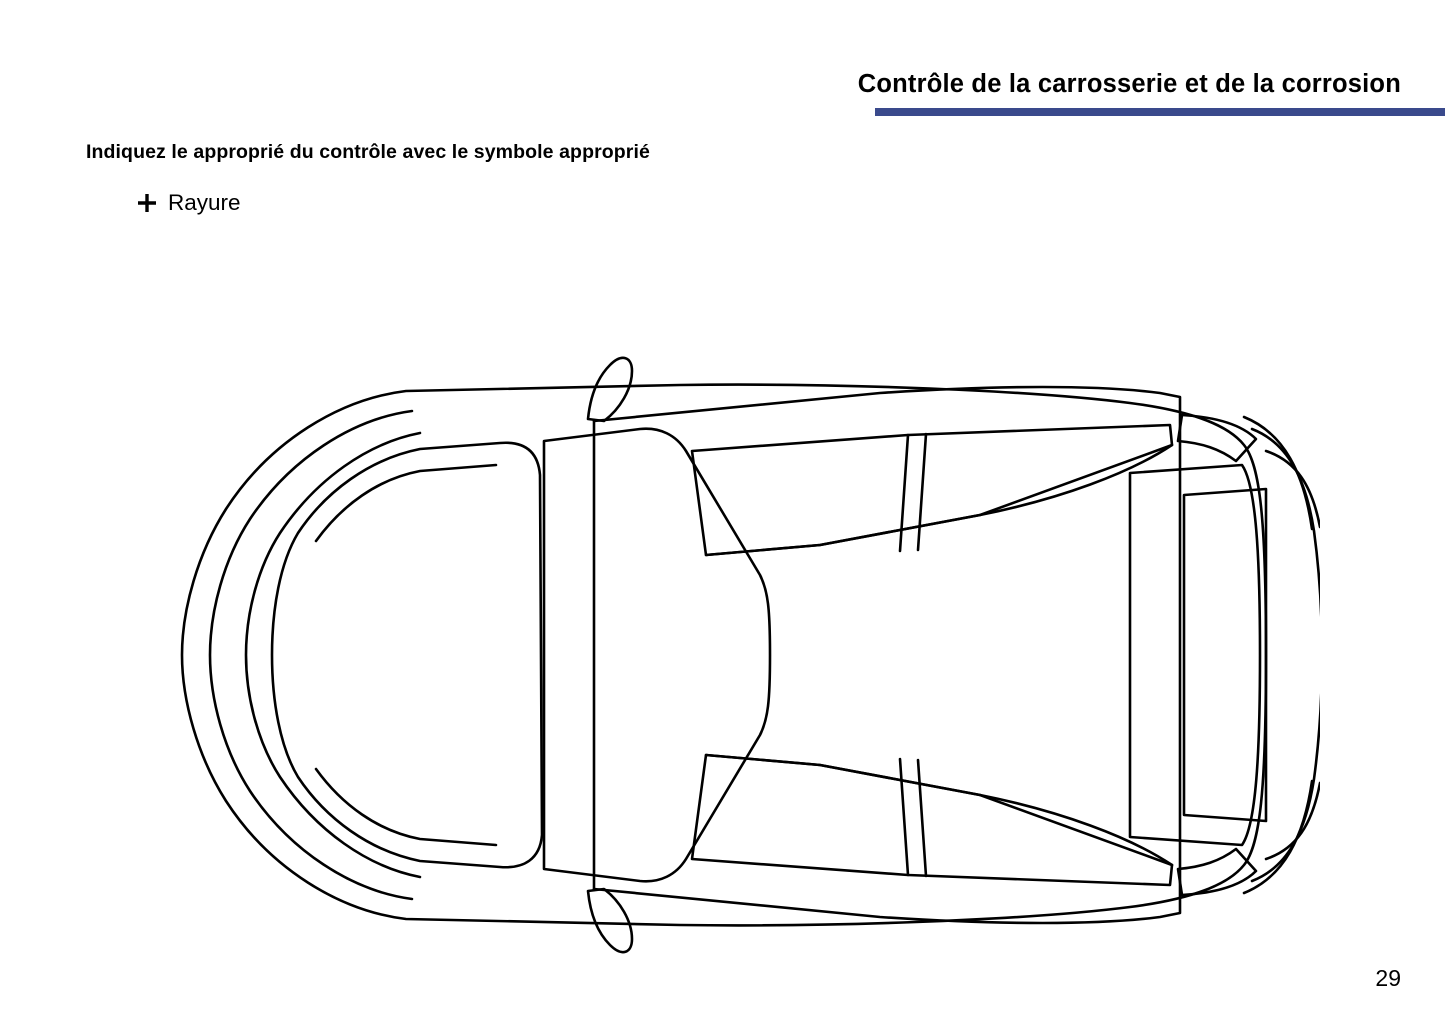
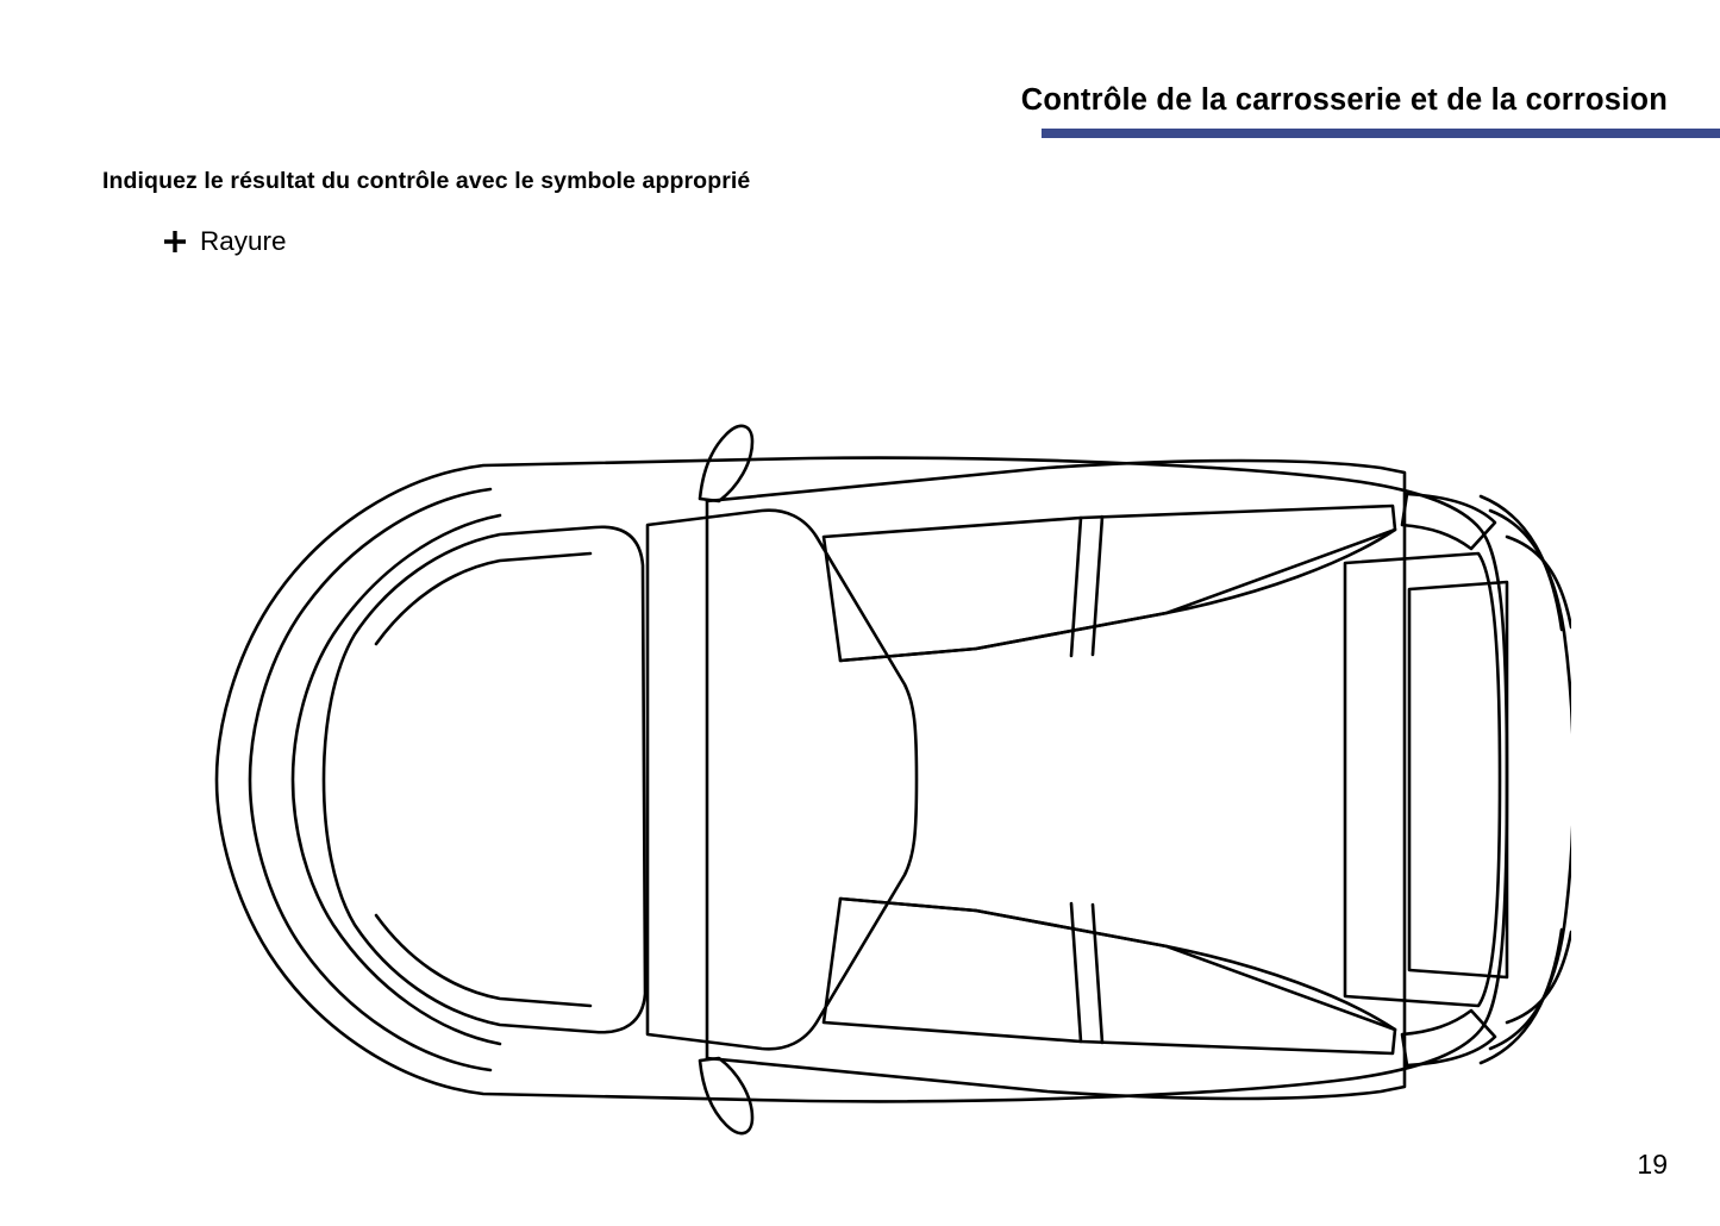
  Contrôle de la carrosserie et de la corrosion
- Indiquez le approprié du contrôle avec le symbole approprié
+ Indiquez le résultat du contrôle avec le symbole approprié
  Rayure
- 29
+ 19
